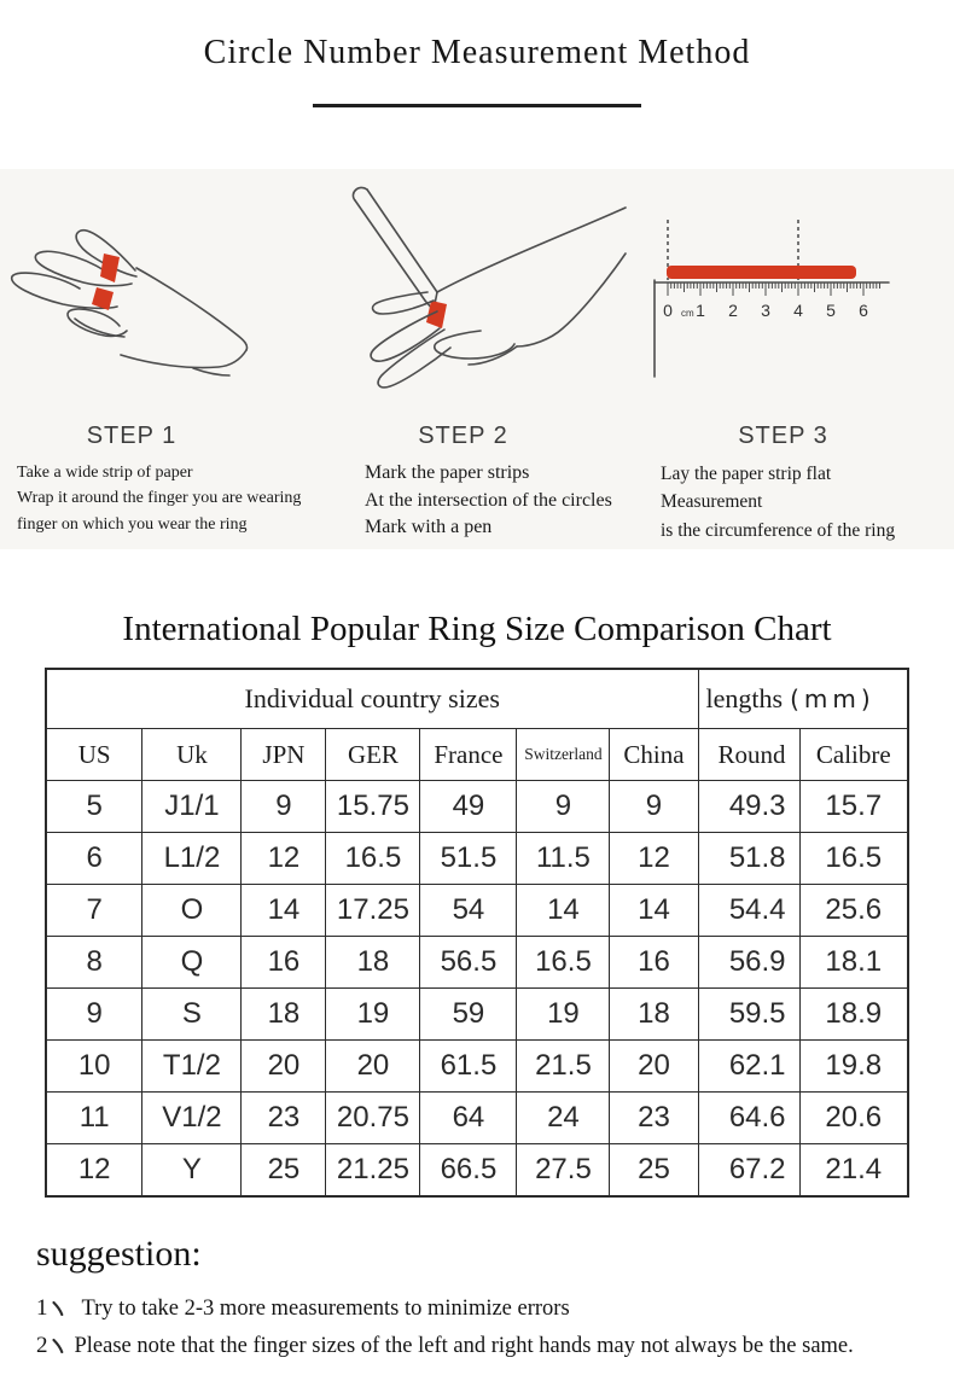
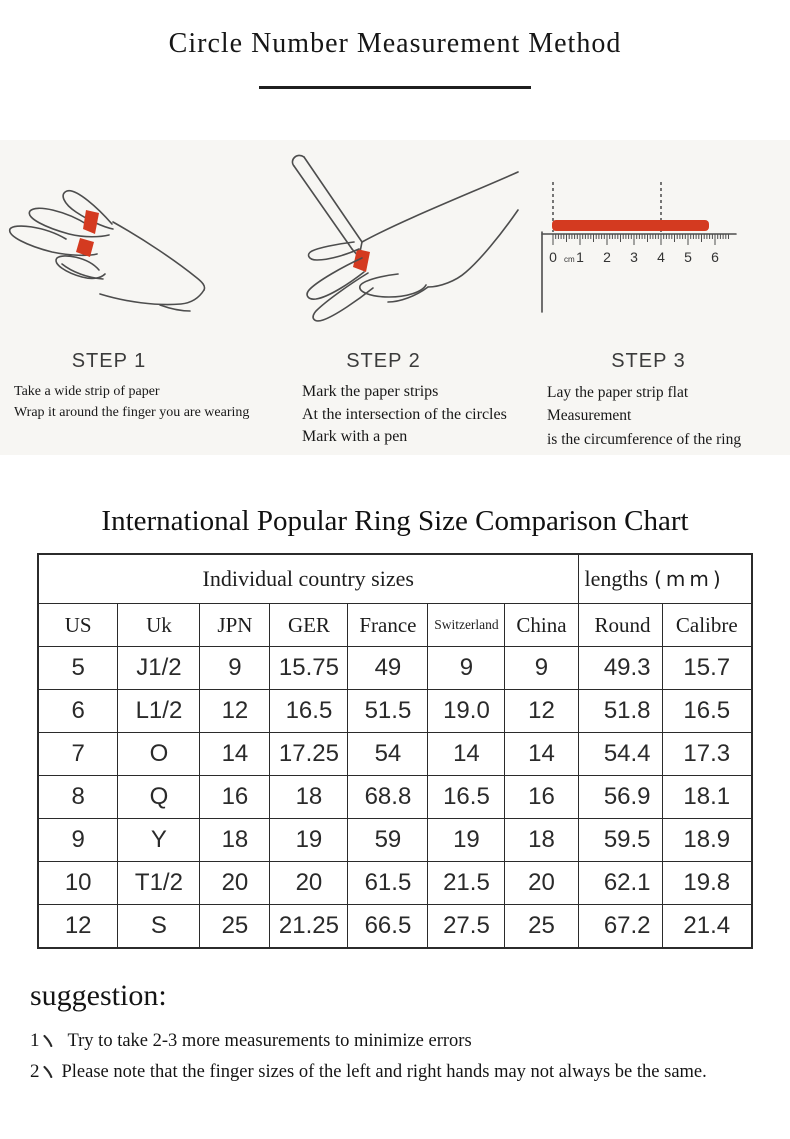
  Circle Number Measurement Method
  STEP 1
  Take a wide strip of paper
  Wrap it around the finger you are wearing
- finger on which you wear the ring
  STEP 2
  Mark the paper strips
  At the intersection of the circles
  Mark with a pen
  0
  cm
  1
  2
  3
  4
  5
  6
  STEP 3
  Lay the paper strip flat
  Measurement
  is the circumference of the ring
  International Popular Ring Size Comparison Chart
  Individual country sizes	lengths (mm)
  US	Uk	JPN	GER	France	Switzerland	China	Round	Calibre
- 5	J1/1	9	15.75	49	9	9	49.3	15.7
+ 5	J1/2	9	15.75	49	9	9	49.3	15.7
- 6	L1/2	12	16.5	51.5	11.5	12	51.8	16.5
+ 6	L1/2	12	16.5	51.5	19.0	12	51.8	16.5
- 7	O	14	17.25	54	14	14	54.4	25.6
+ 7	O	14	17.25	54	14	14	54.4	17.3
- 8	Q	16	18	56.5	16.5	16	56.9	18.1
+ 8	Q	16	18	68.8	16.5	16	56.9	18.1
- 9	S	18	19	59	19	18	59.5	18.9
+ 9	Y	18	19	59	19	18	59.5	18.9
  10	T1/2	20	20	61.5	21.5	20	62.1	19.8
- 11	V1/2	23	20.75	64	24	23	64.6	20.6
- 12	Y	25	21.25	66.5	27.5	25	67.2	21.4
+ 12	S	25	21.25	66.5	27.5	25	67.2	21.4
  suggestion:
  1
  Try to take 2-3 more measurements to minimize errors
  2
  Please note that the finger sizes of the left and right hands may not always be the same.
